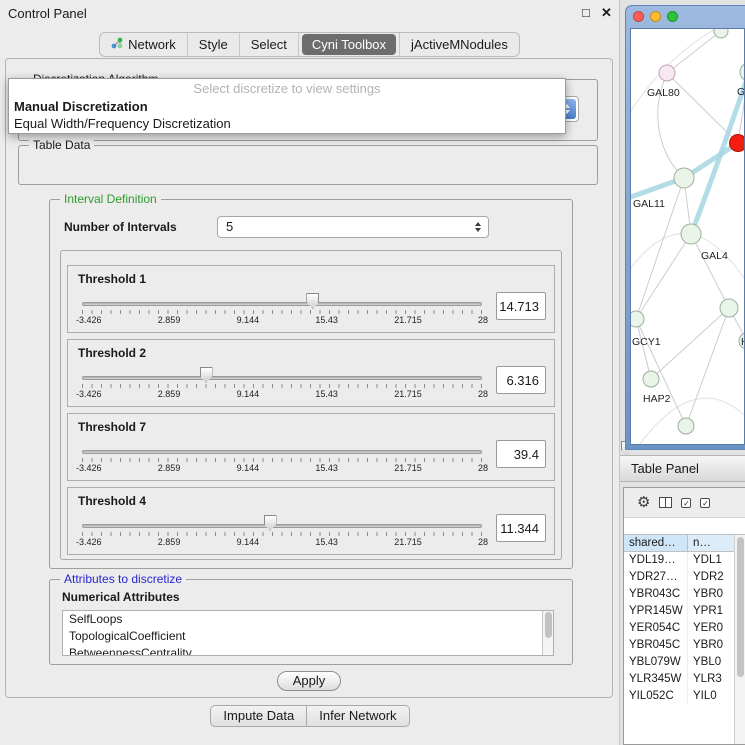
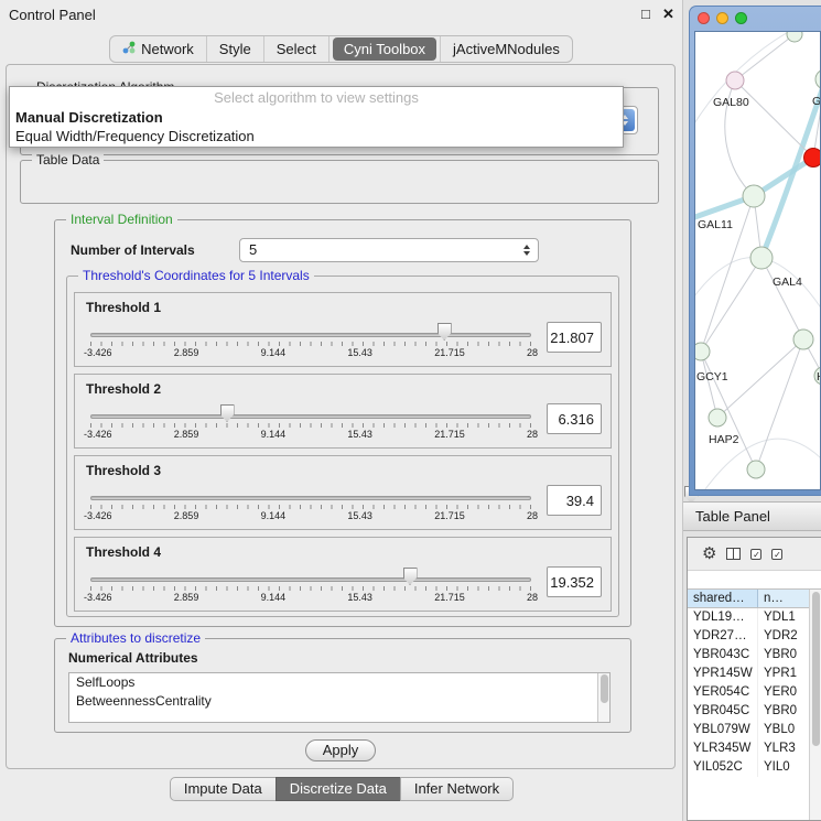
  Control Panel
  □
  ✕
  Network
  Style
  Select
  Cyni Toolbox
  jActiveMNodules
  Table Data
  Interval Definition
  Number of Intervals
  5
+ Threshold's Coordinates for 5 Intervals
  Threshold 1
  -3.426
  2.859
  9.144
  15.43
  21.715
  28
- 14.713
+ 21.807
  Threshold 2
  -3.426
  2.859
  9.144
  15.43
  21.715
  28
  6.316
- Threshold 7
+ Threshold 3
  -3.426
  2.859
  9.144
  15.43
  21.715
  28
  39.4
  Threshold 4
  -3.426
  2.859
  9.144
  15.43
  21.715
  28
- 11.344
+ 19.352
  Attributes to discretize
  Numerical Attributes
  SelfLoops
- TopologicalCoefficient
  BetweennessCentrality
  Apply
- Select discretize to view settings
+ Select algorithm to view settings
  Manual Discretization
  Equal Width/Frequency Discretization
  Impute Data
+ Discretize Data
  Infer Network
  GAL80
  GAL11
  GAL4
  GCY1
  HAP2
  Table Panel
  ⚙
  ✓
  ✓
  shared…
  n…
  YDL19…
  YDL1
  YDR27…
  YDR2
  YBR043C
  YBR0
  YPR145W
  YPR1
  YER054C
  YER0
  YBR045C
  YBR0
  YBL079W
  YBL0
  YLR345W
  YLR3
  YIL052C
  YIL0
